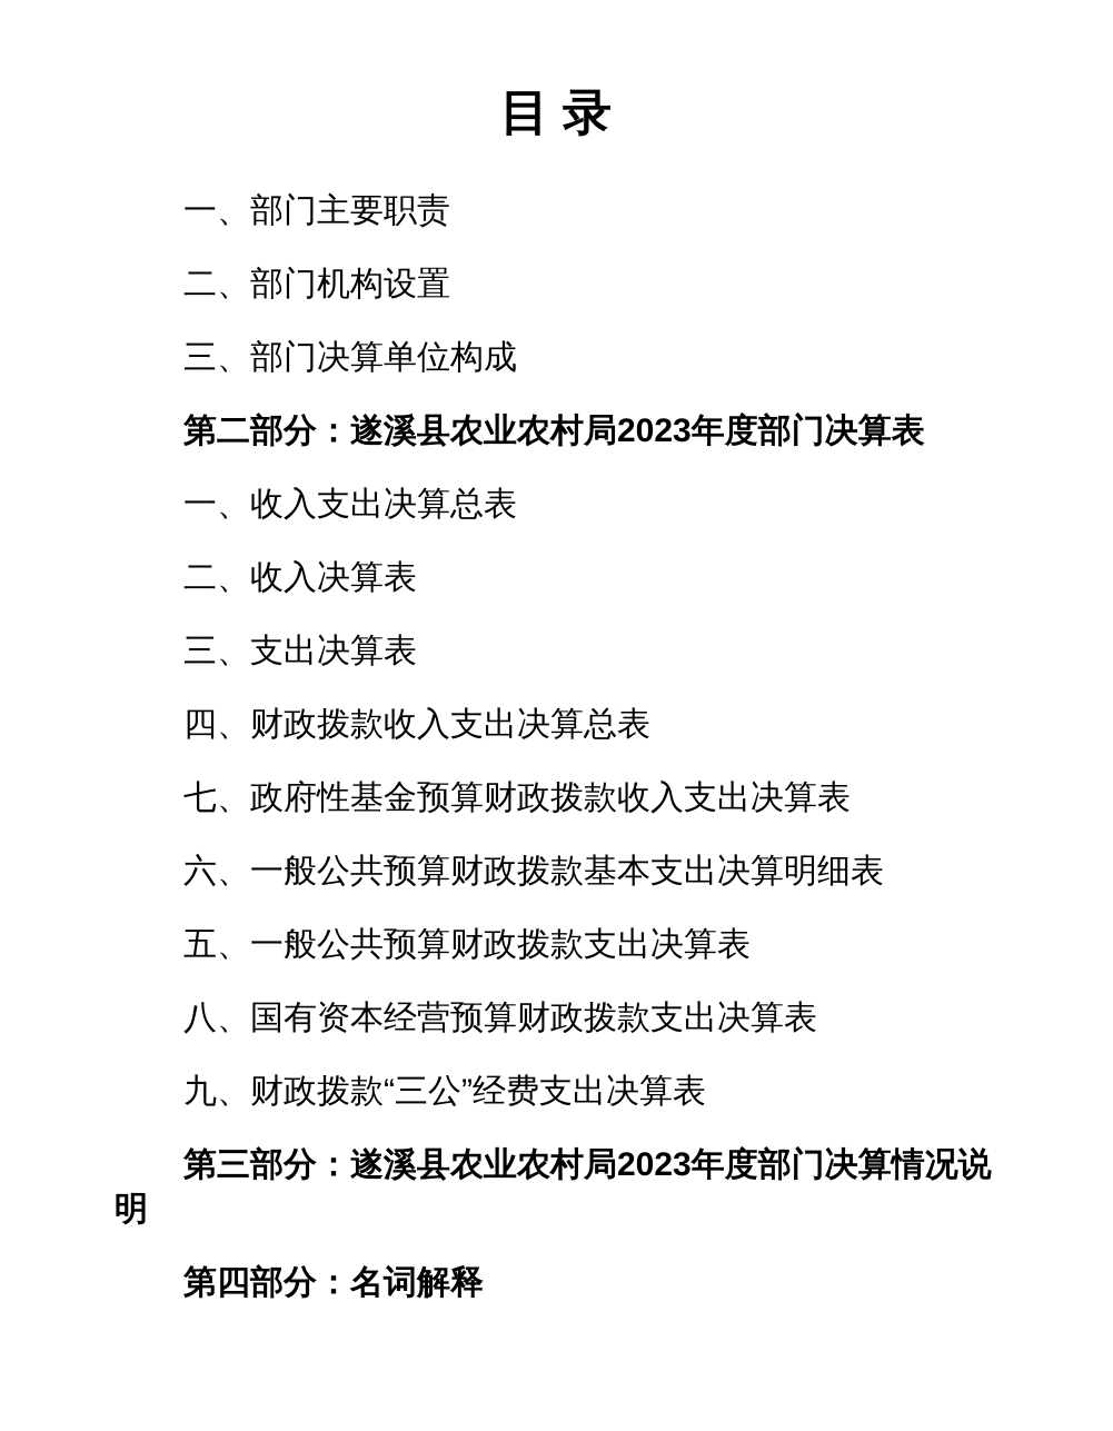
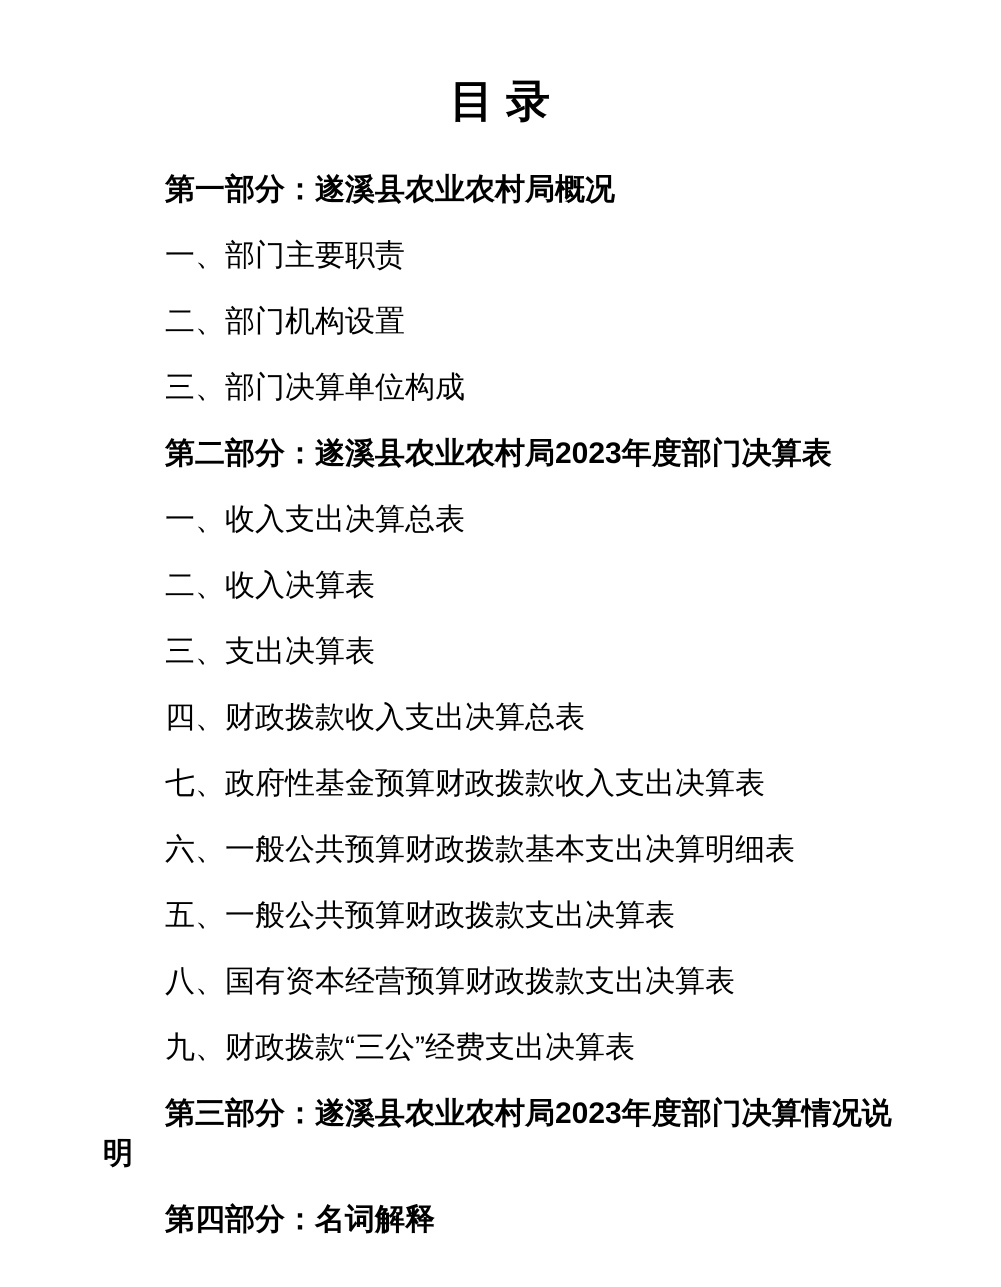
  目 录
+ 第一部分：遂溪县农业农村局概况
  一、部门主要职责
  二、部门机构设置
  三、部门决算单位构成
  第二部分：遂溪县农业农村局2023年度部门决算表
  一、收入支出决算总表
  二、收入决算表
  三、支出决算表
  四、财政拨款收入支出决算总表
  七、政府性基金预算财政拨款收入支出决算表
  六、一般公共预算财政拨款基本支出决算明细表
  五、一般公共预算财政拨款支出决算表
  八、国有资本经营预算财政拨款支出决算表
  九、财政拨款“三公”经费支出决算表
  第三部分：遂溪县农业农村局2023年度部门决算情况说明
  第四部分：名词解释
